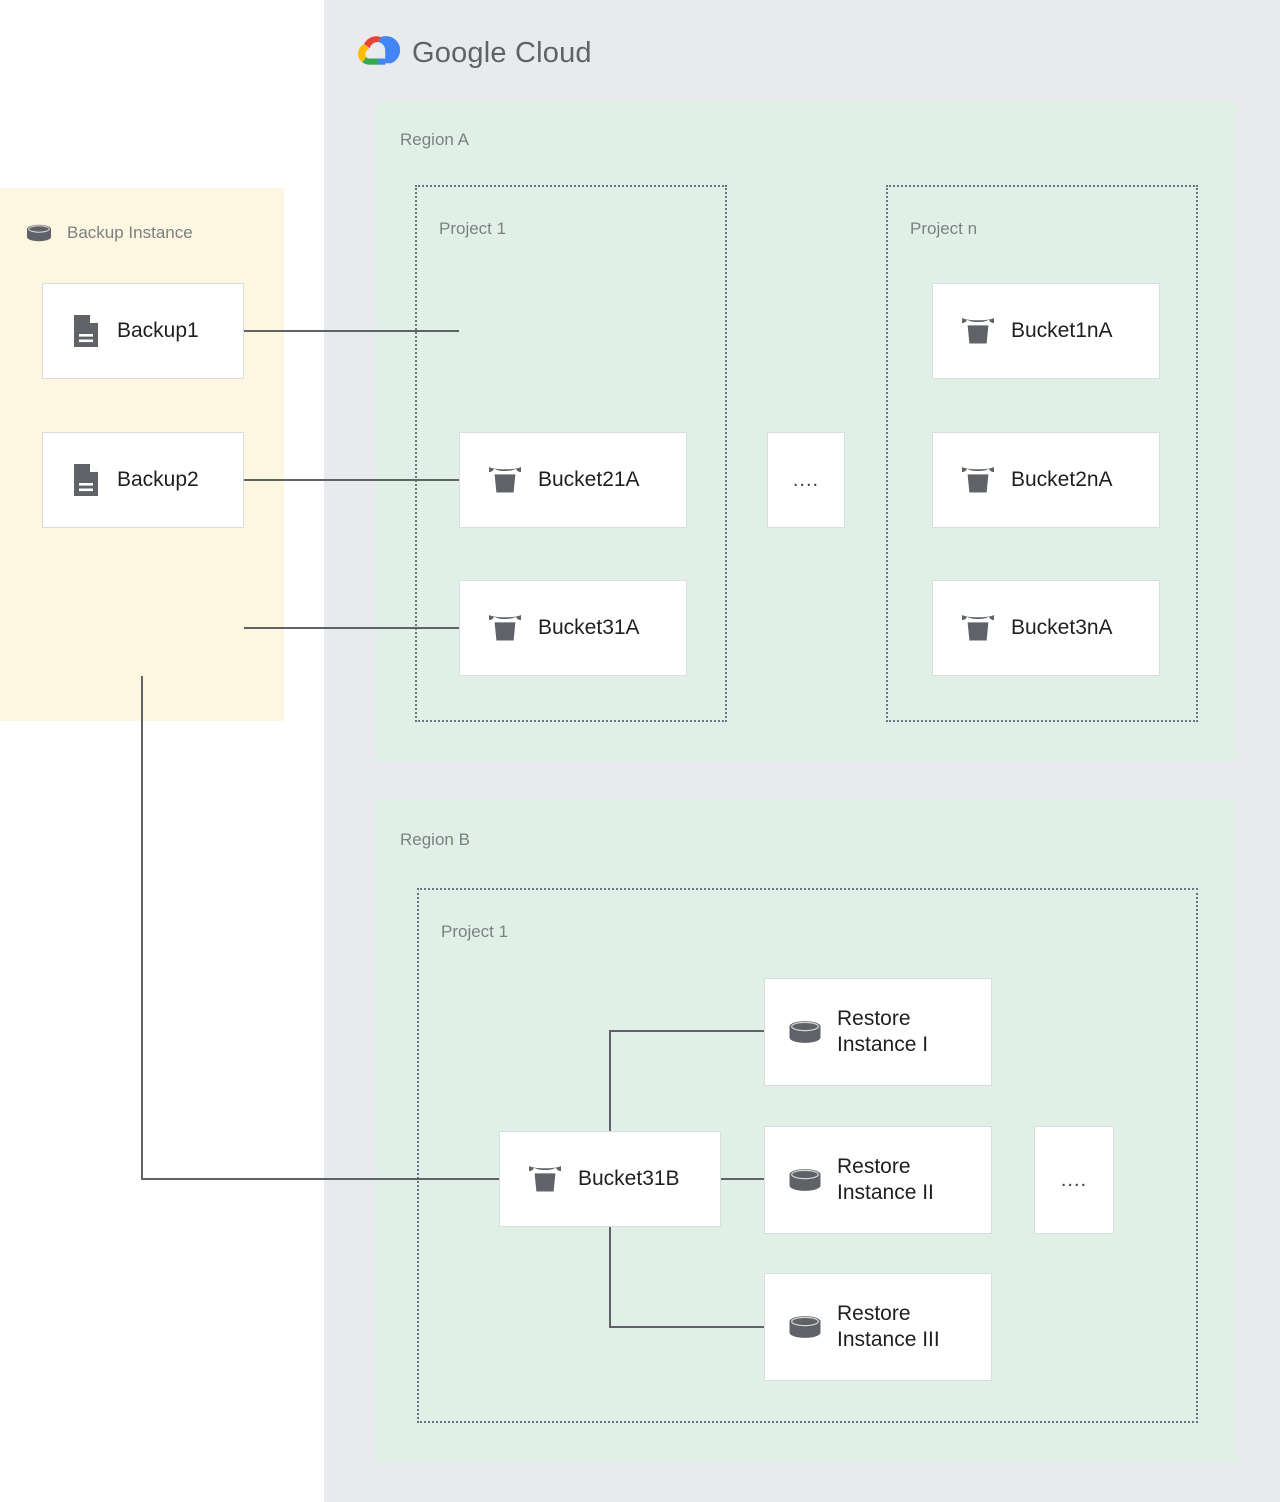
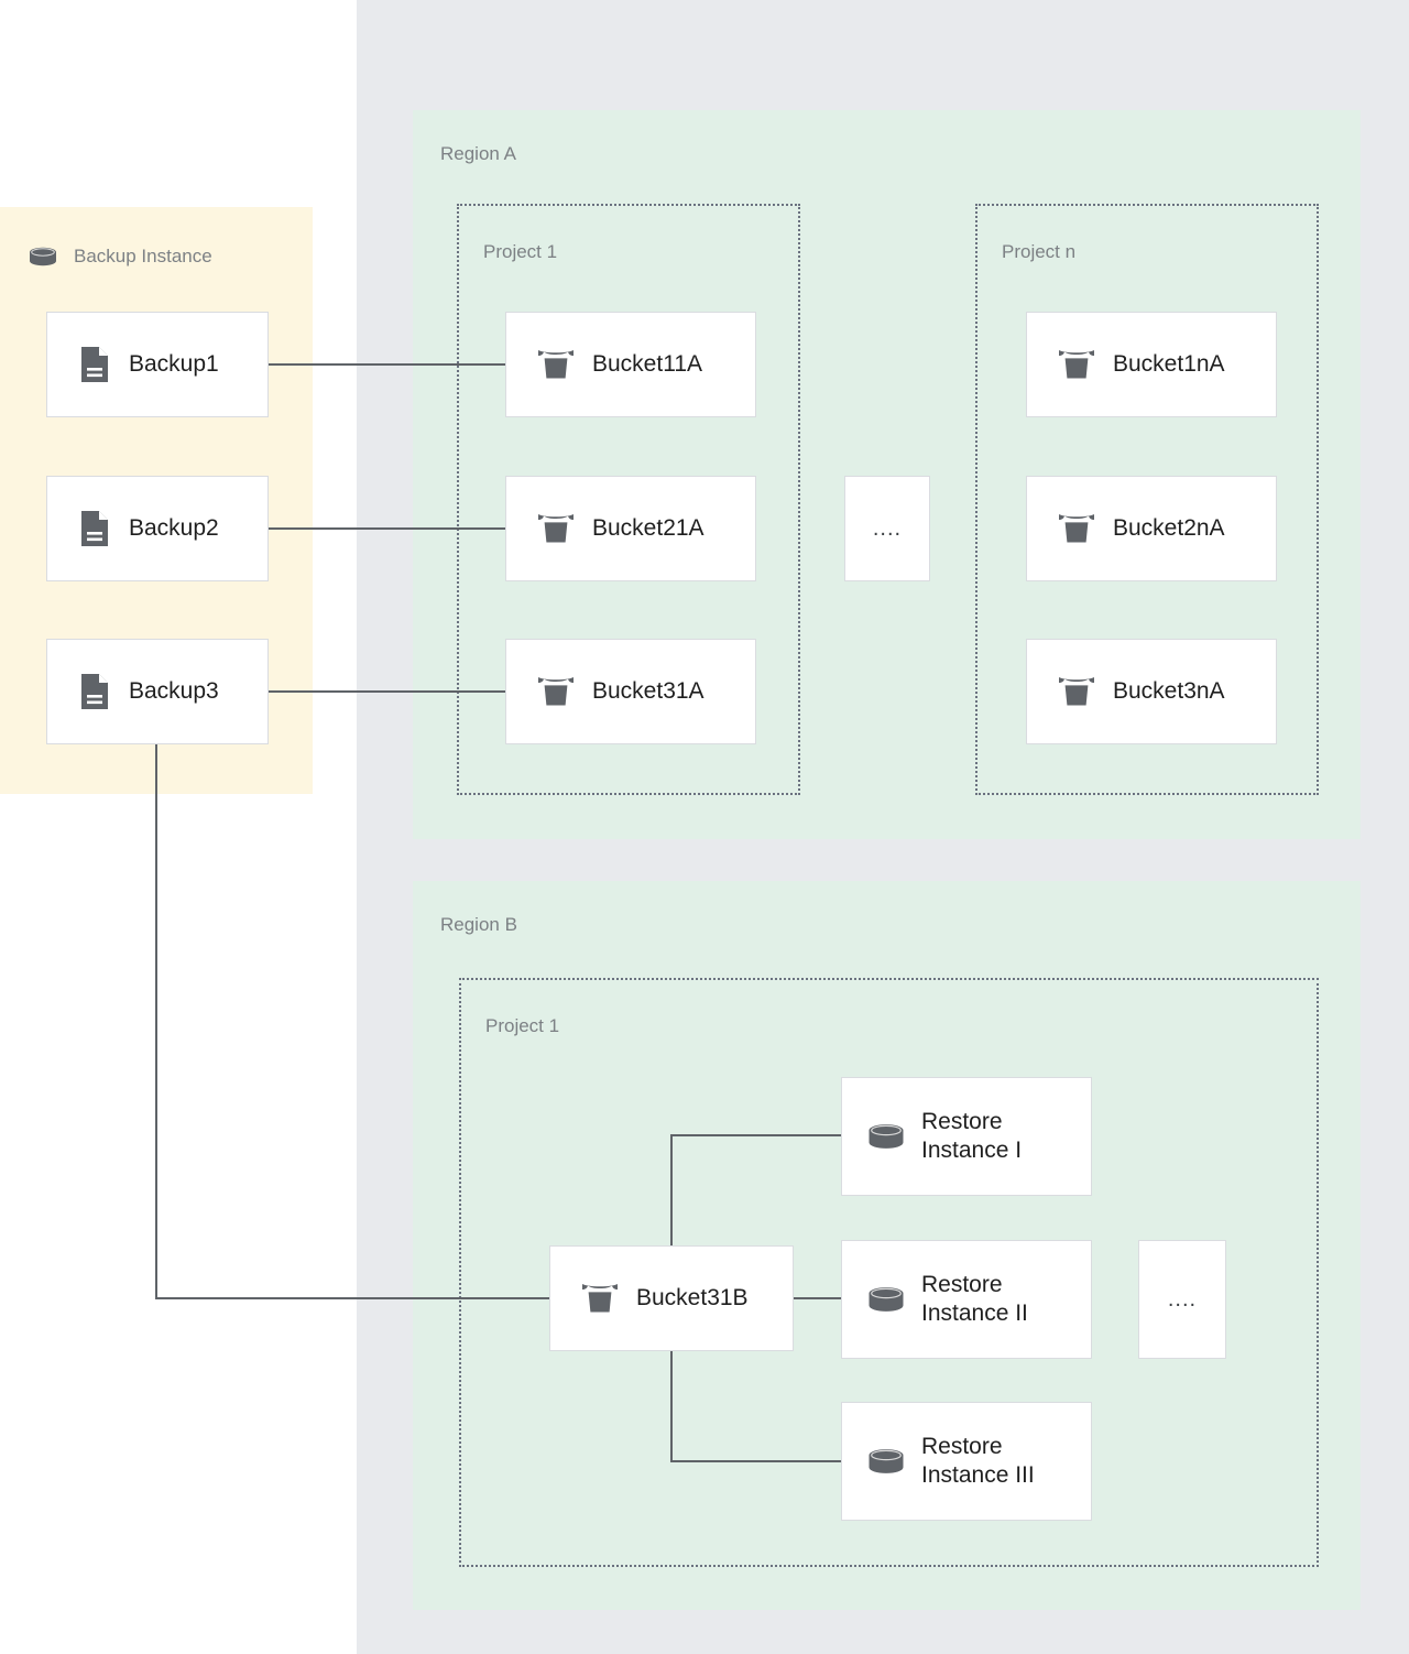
- Google Cloud
  Region A
  Project 1
  Project n
+ Bucket11A
  Bucket21A
  Bucket31A
  ....
  Bucket1nA
  Bucket2nA
  Bucket3nA
  Region B
  Project 1
  Bucket31B
  Restore
  Instance I
  Restore
  Instance II
  Restore
  Instance III
  ....
  Backup Instance
  Backup1
  Backup2
+ Backup3
